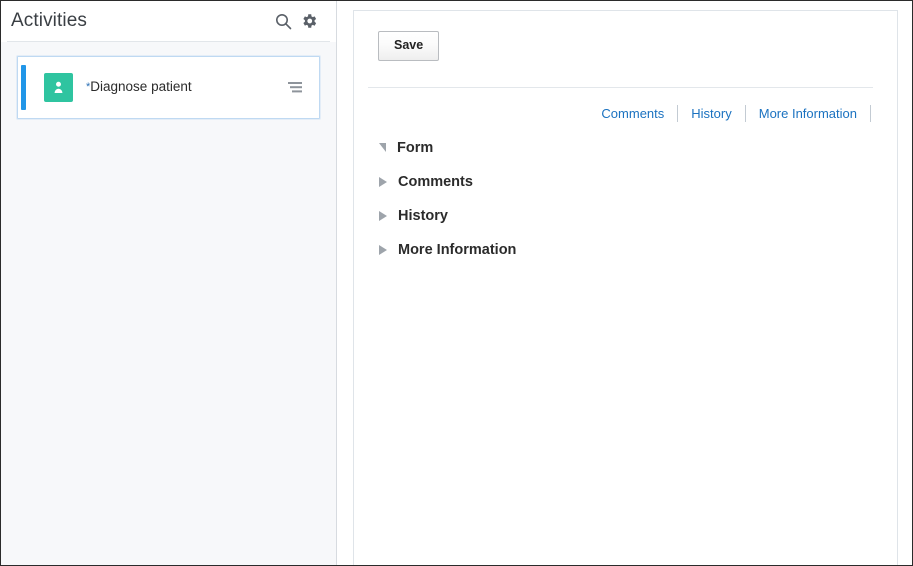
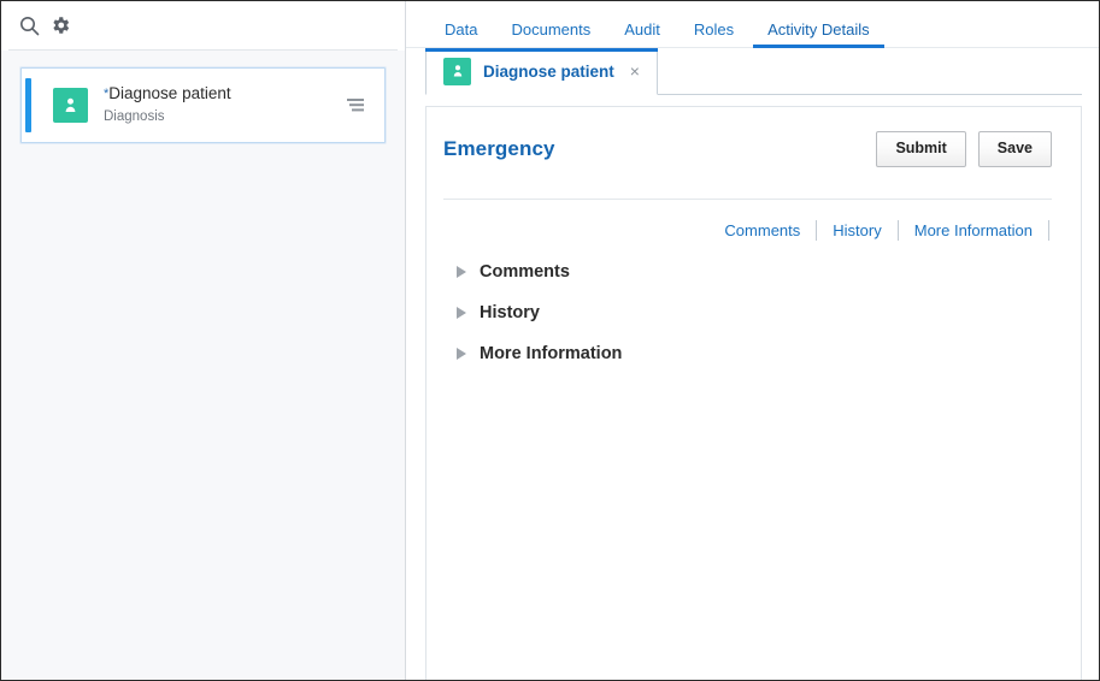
- Activities
  *Diagnose patient
+ Diagnosis
+ Data
+ Documents
+ Audit
+ Roles
+ Activity Details
+ Diagnose patient
+ ×
+ Emergency
+ Submit
  Save
  Comments
  History
  More Information
- Form
  Comments
  History
  More Information
